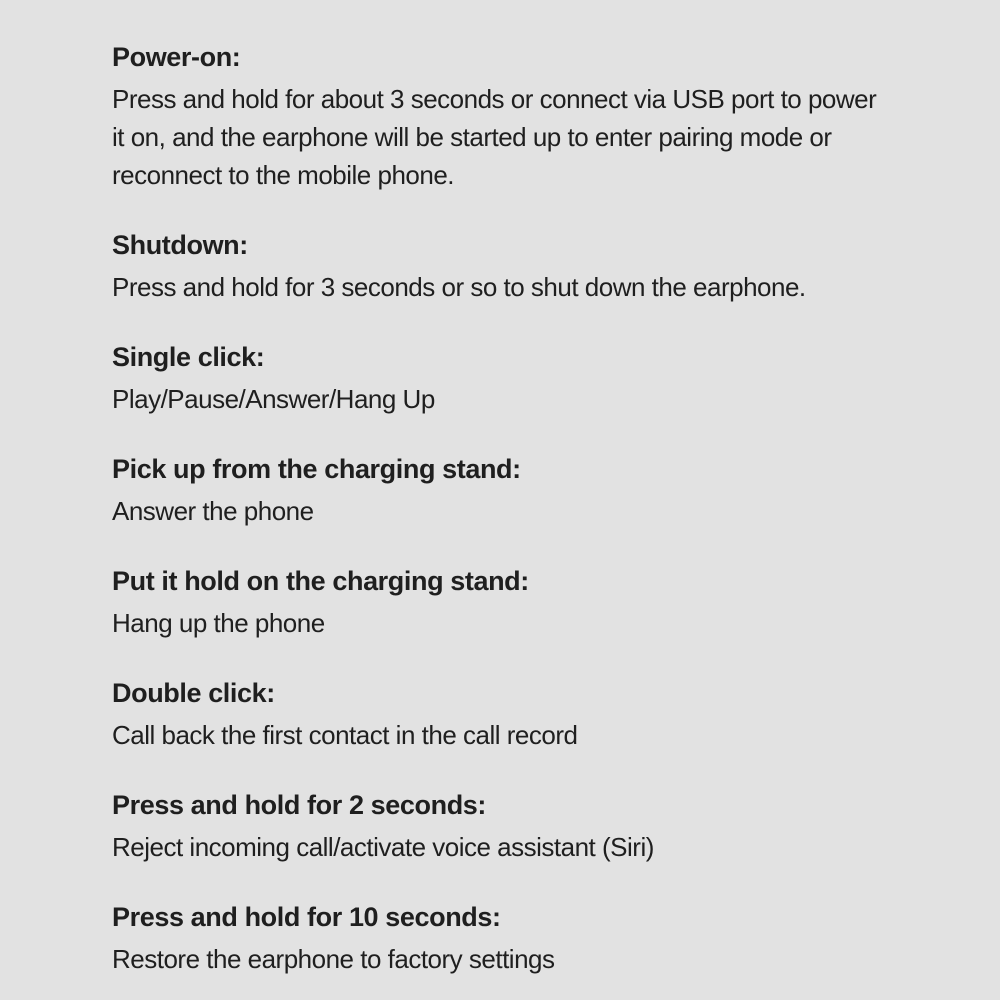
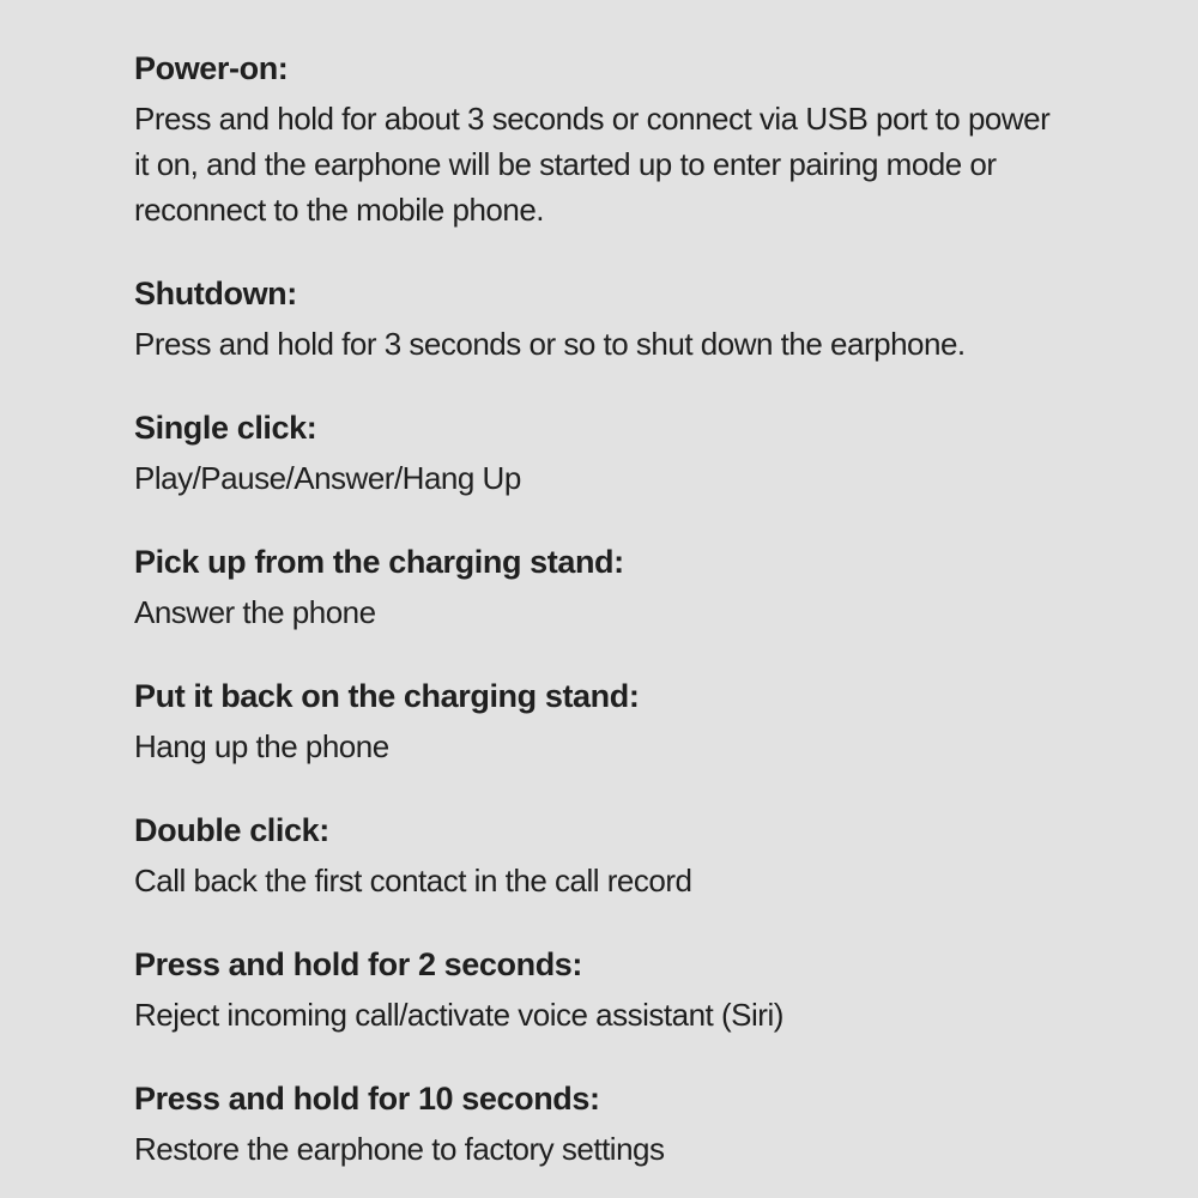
  Power-on:
  Press and hold for about 3 seconds or connect via USB port to power it on, and the earphone will be started up to enter pairing mode or reconnect to the mobile phone.
  Shutdown:
  Press and hold for 3 seconds or so to shut down the earphone.
  Single click:
  Play/Pause/Answer/Hang Up
  Pick up from the charging stand:
  Answer the phone
- Put it hold on the charging stand:
+ Put it back on the charging stand:
  Hang up the phone
  Double click:
  Call back the first contact in the call record
  Press and hold for 2 seconds:
  Reject incoming call/activate voice assistant (Siri)
  Press and hold for 10 seconds:
  Restore the earphone to factory settings
